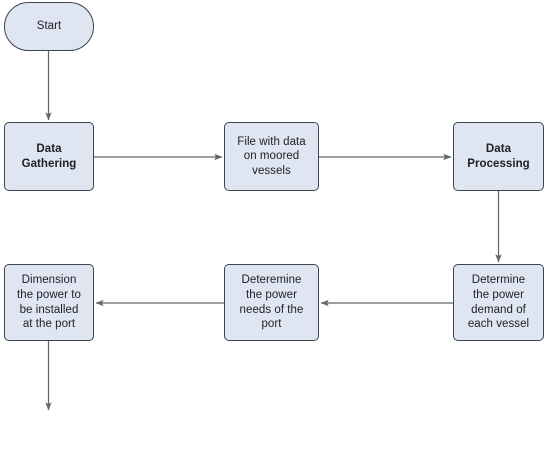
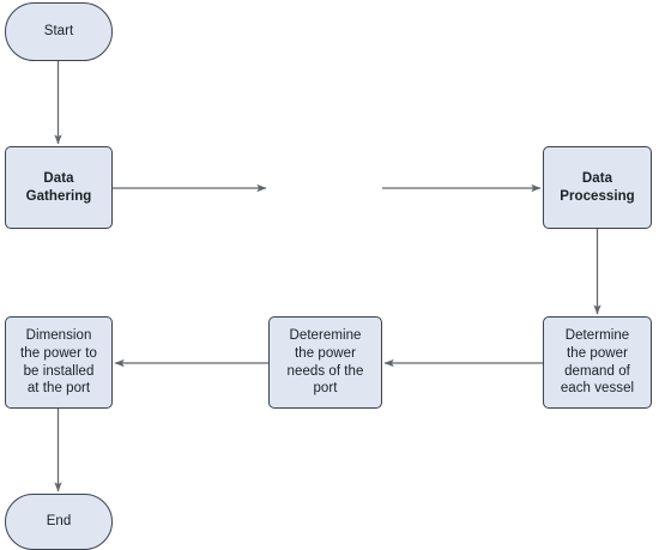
  Start
  Data
  Gathering
- File with data
- on moored
- vessels
  Data
  Processing
  Determine
  the power
  demand of
  each vessel
  Deteremine
  the power
  needs of the
  port
  Dimension
  the power to
  be installed
  at the port
+ End
